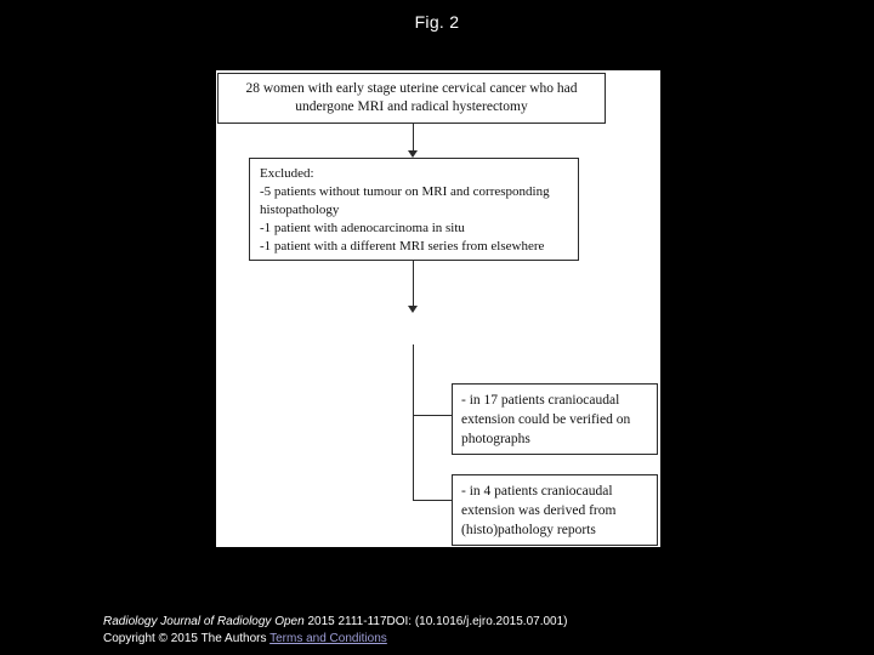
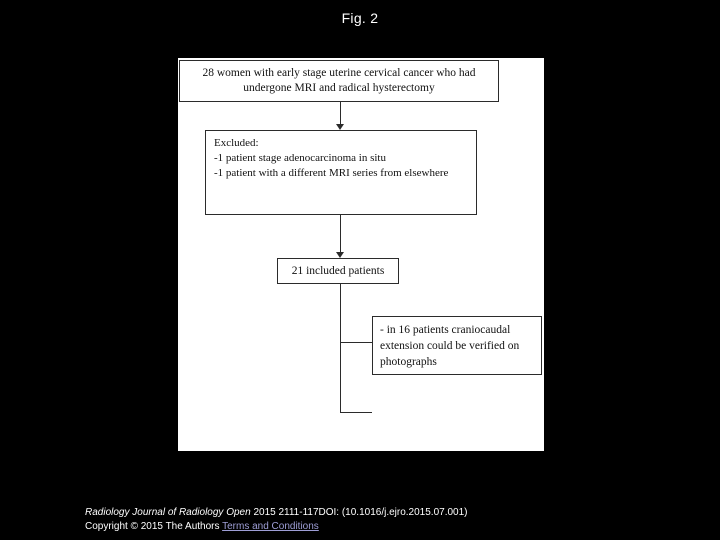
  Fig. 2
  28 women with early stage uterine cervical cancer who had undergone MRI and radical hysterectomy
  Excluded:
- -5 patients without tumour on MRI and corresponding histopathology
- -1 patient with adenocarcinoma in situ
+ -1 patient stage adenocarcinoma in situ
  -1 patient with a different MRI series from elsewhere
+ 21 included patients
- - in 17 patients craniocaudal extension could be verified on photographs
+ - in 16 patients craniocaudal extension could be verified on photographs
- - in 4 patients craniocaudal extension was derived from (histo)pathology reports
  Radiology Journal of Radiology Open 2015 2111-117DOI: (10.1016/j.ejro.2015.07.001)
  Copyright © 2015 The Authors Terms and Conditions
